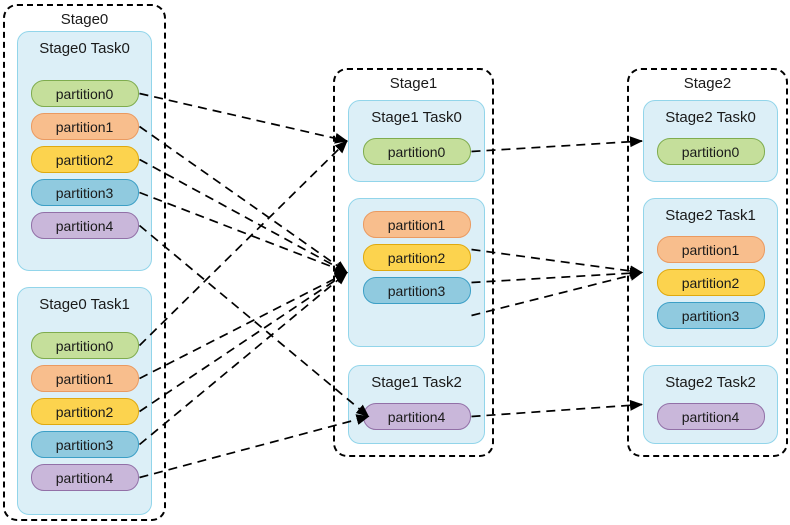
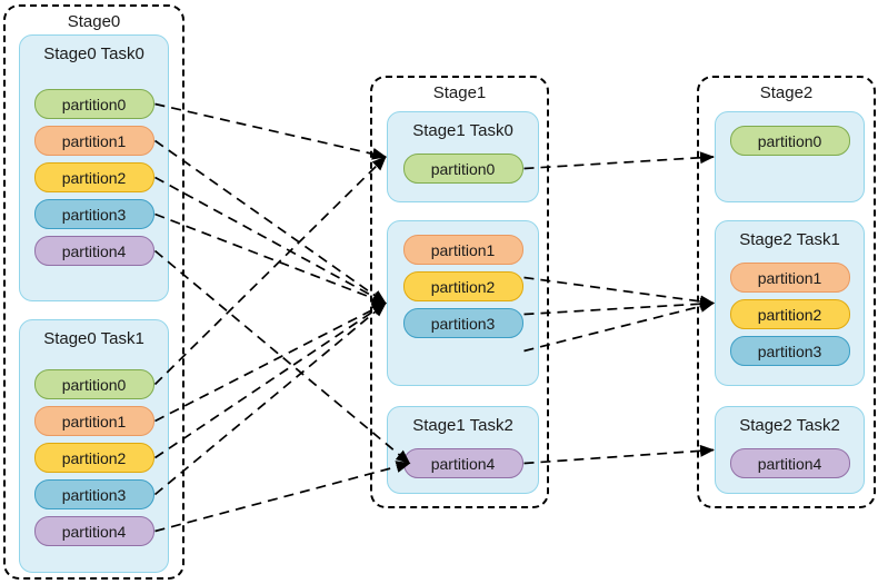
  Stage0
  Stage0 Task0
  partition0
  partition1
  partition2
  partition3
  partition4
  Stage0 Task1
  partition0
  partition1
  partition2
  partition3
  partition4
  Stage1
  Stage1 Task0
  partition0
  partition1
  partition2
  partition3
  Stage1 Task2
  partition4
  Stage2
- Stage2 Task0
  partition0
  Stage2 Task1
  partition1
  partition2
  partition3
  Stage2 Task2
  partition4
